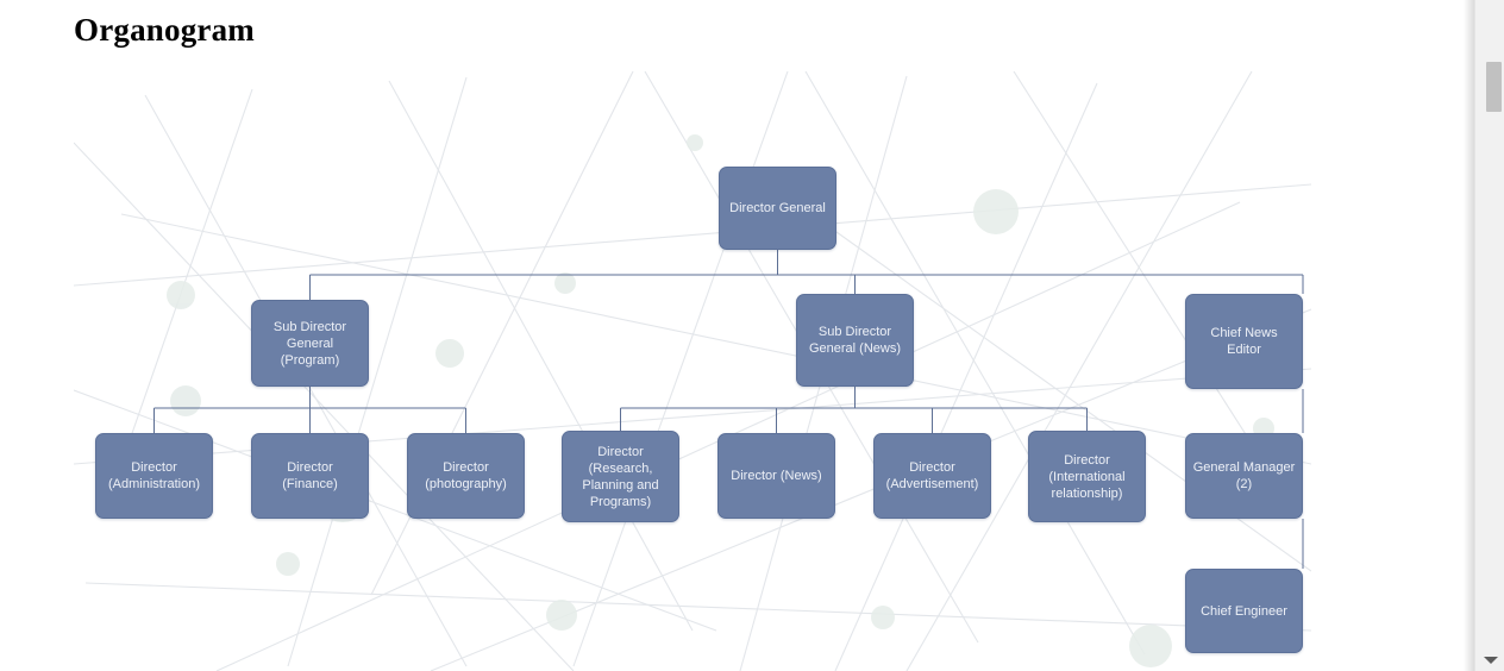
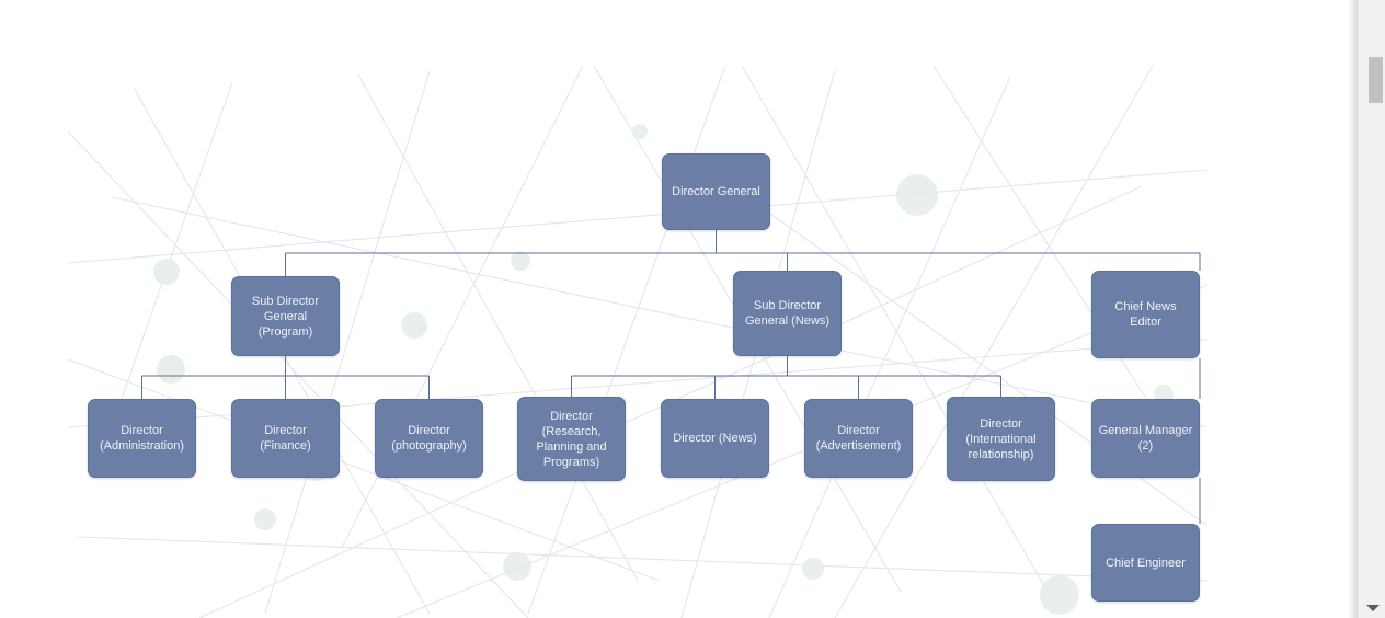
- Organogram
  Director General
  Sub Director
  General
  (Program)
  Sub Director
  General (News)
  Chief News Editor
  Director
  (Administration)
  Director (Finance)
  Director
  (photography)
  Director
  (Research,
  Planning and
  Programs)
  Director (News)
  Director
  (Advertisement)
  Director
  (International
  relationship)
  General Manager
  (2)
  Chief Engineer
